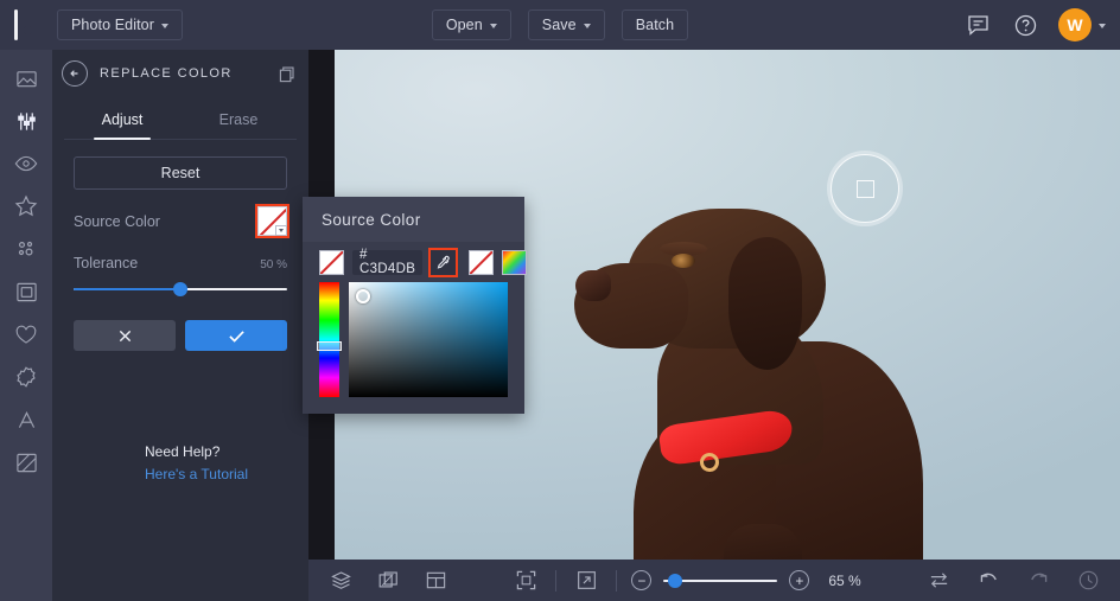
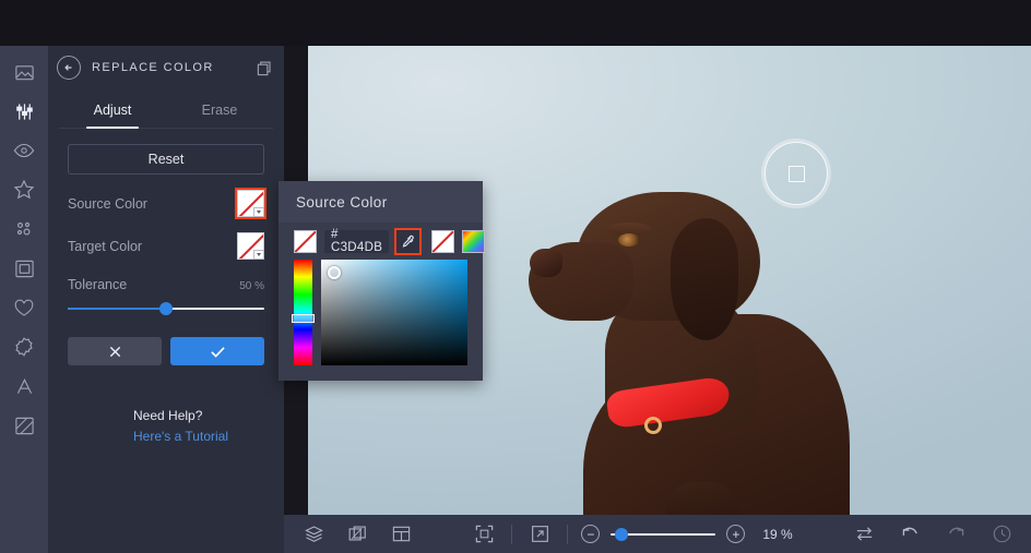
- Photo Editor
- Open
- Save
- Batch
- W
  REPLACE COLOR
  Adjust
  Erase
  Reset
  Source Color
+ Target Color
  Tolerance
  50 %
  Need Help?
  Here's a Tutorial
  Source Color
  # C3D4DB
  −
  +
- 65 %
+ 19 %
